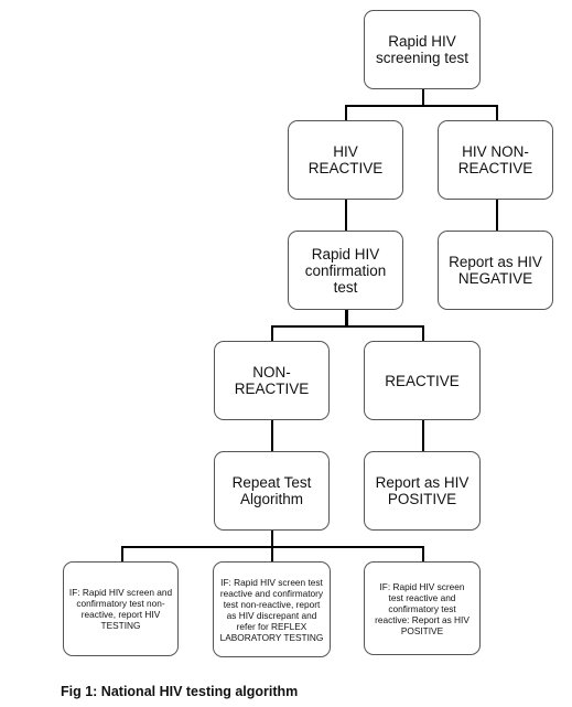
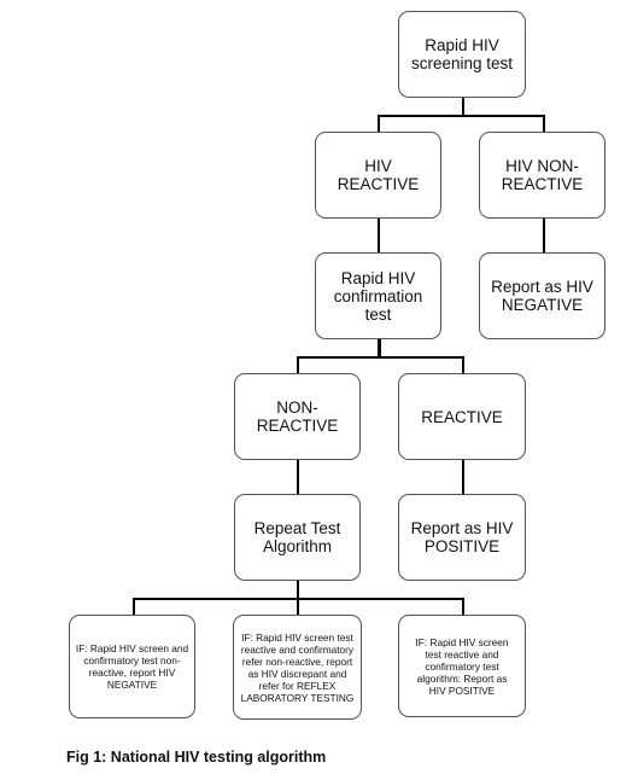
  Rapid HIV screening test
  HIV REACTIVE
  HIV NON-REACTIVE
  Rapid HIV confirmation test
  Report as HIV NEGATIVE
  NON-REACTIVE
  REACTIVE
  Repeat Test Algorithm
  Report as HIV POSITIVE
- IF: Rapid HIV screen and confirmatory test non-reactive, report HIV TESTING
+ IF: Rapid HIV screen and confirmatory test non-reactive, report HIV NEGATIVE
- IF: Rapid HIV screen test reactive and confirmatory test non-reactive, report as HIV discrepant and refer for REFLEX LABORATORY TESTING
+ IF: Rapid HIV screen test reactive and confirmatory refer non-reactive, report as HIV discrepant and refer for REFLEX LABORATORY TESTING
- IF: Rapid HIV screen test reactive and confirmatory test reactive: Report as HIV POSITIVE
+ IF: Rapid HIV screen test reactive and confirmatory test algorithm: Report as HIV POSITIVE
  Fig 1: National HIV testing algorithm
